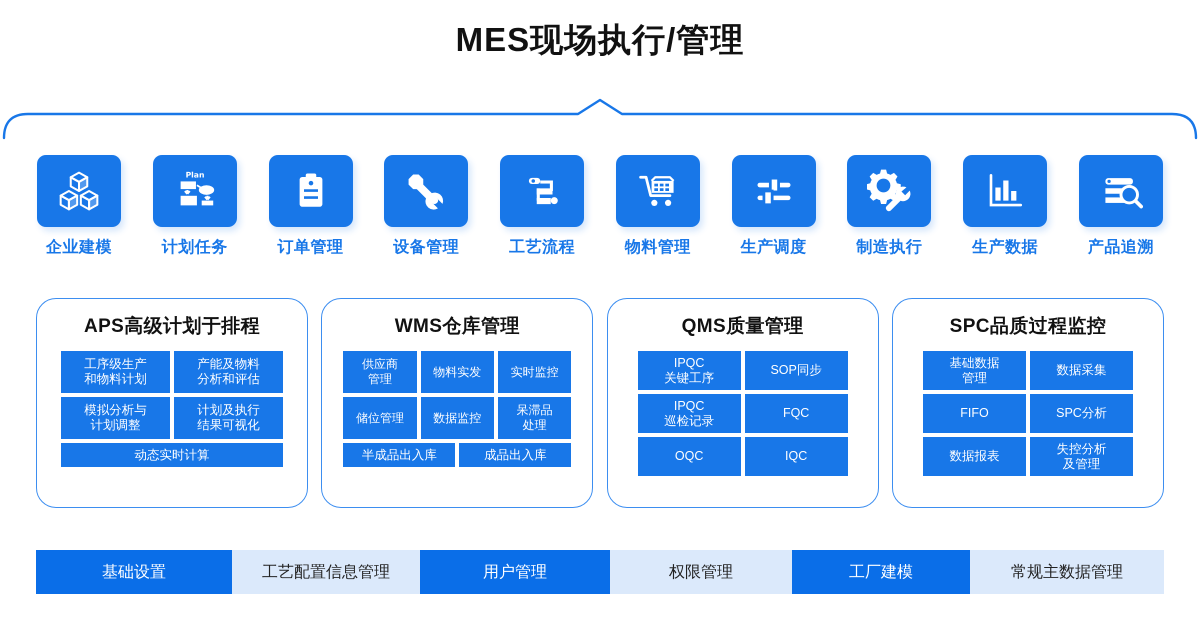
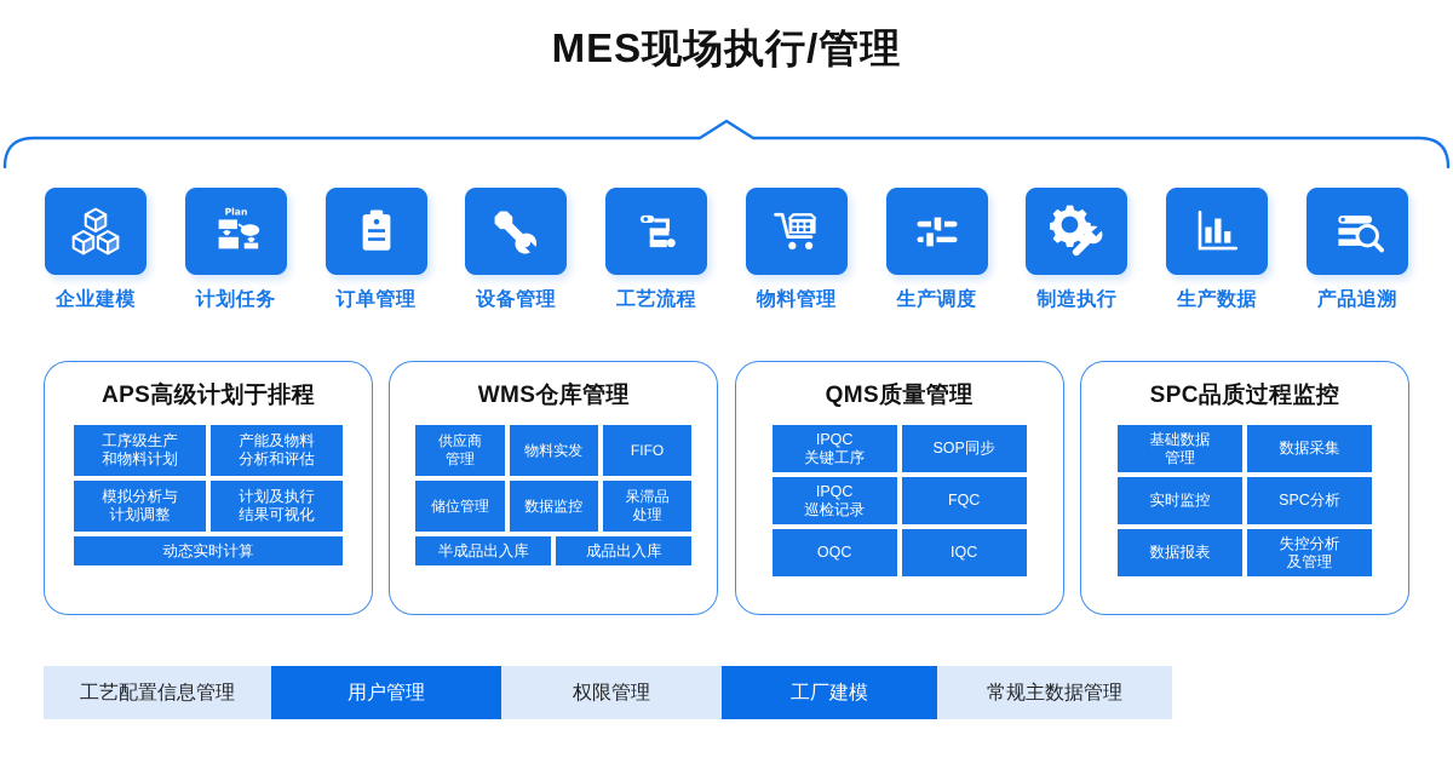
  MES现场执行/管理
  企业建模
  Plan
  计划任务
  订单管理
  设备管理
  工艺流程
  物料管理
  生产调度
  制造执行
  生产数据
  产品追溯
  APS高级计划于排程
  工序级生产
  和物料计划
  产能及物料
  分析和评估
  模拟分析与
  计划调整
  计划及执行
  结果可视化
  动态实时计算
  WMS仓库管理
  供应商
  管理
  物料实发
- 实时监控
+ FIFO
  储位管理
  数据监控
  呆滞品
  处理
  半成品出入库
  成品出入库
  QMS质量管理
  IPQC
  关键工序
  SOP同步
  IPQC
  巡检记录
  FQC
  OQC
  IQC
  SPC品质过程监控
  基础数据
  管理
  数据采集
- FIFO
+ 实时监控
  SPC分析
  数据报表
  失控分析
  及管理
- 基础设置
  工艺配置信息管理
  用户管理
  权限管理
  工厂建模
  常规主数据管理
